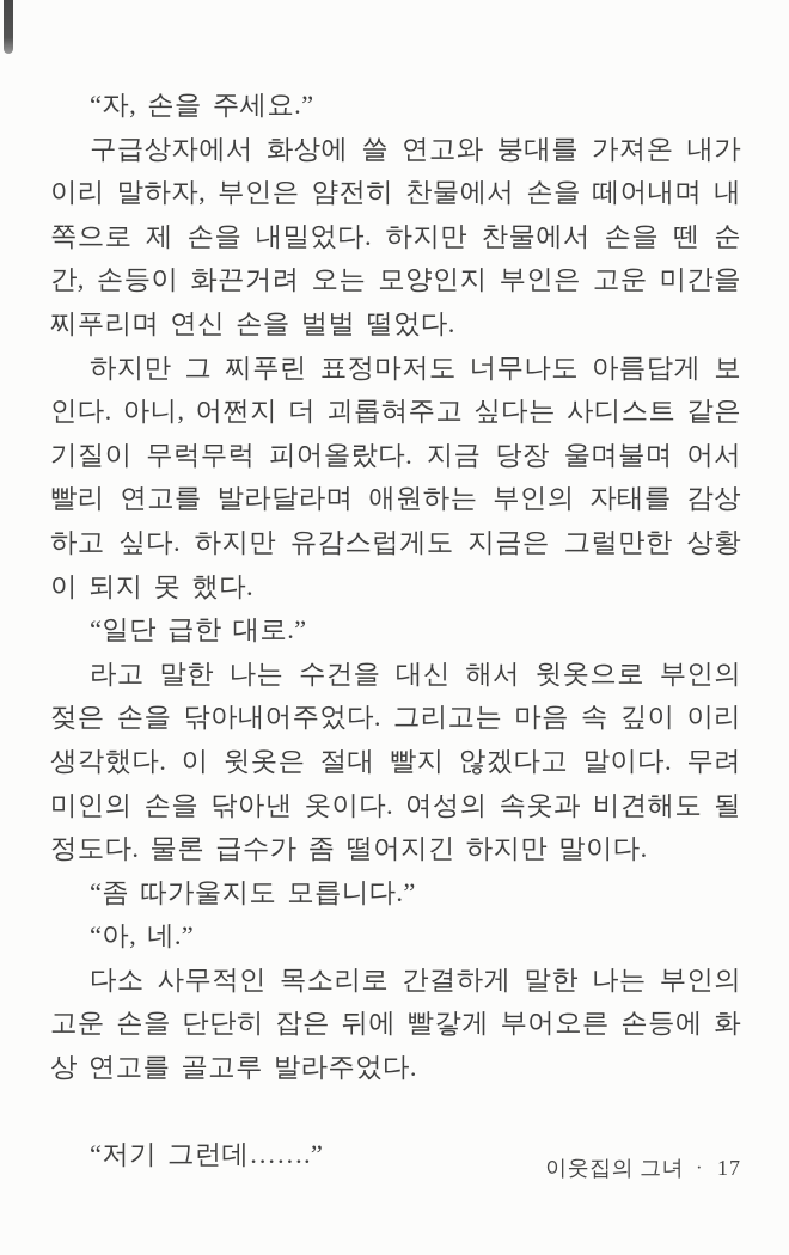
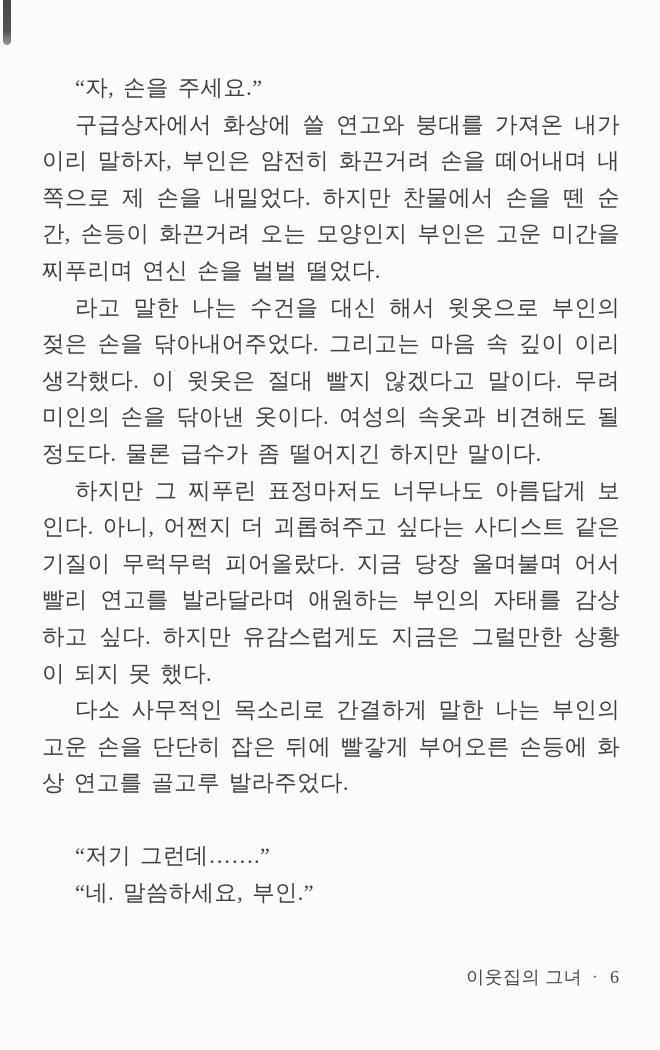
  “자, 손을 주세요.”
- 구급상자에서 화상에 쓸 연고와 붕대를 가져온 내가 이리 말하자, 부인은 얌전히 찬물에서 손을 떼어내며 내 쪽으로 제 손을 내밀었다. 하지만 찬물에서 손을 뗀 순간, 손등이 화끈거려 오는 모양인지 부인은 고운 미간을 찌푸리며 연신 손을 벌벌 떨었다.
+ 구급상자에서 화상에 쓸 연고와 붕대를 가져온 내가 이리 말하자, 부인은 얌전히 화끈거려 손을 떼어내며 내 쪽으로 제 손을 내밀었다. 하지만 찬물에서 손을 뗀 순간, 손등이 화끈거려 오는 모양인지 부인은 고운 미간을 찌푸리며 연신 손을 벌벌 떨었다.
- 하지만 그 찌푸린 표정마저도 너무나도 아름답게 보인다. 아니, 어쩐지 더 괴롭혀주고 싶다는 사디스트 같은 기질이 무럭무럭 피어올랐다. 지금 당장 울며불며 어서 빨리 연고를 발라달라며 애원하는 부인의 자태를 감상하고 싶다. 하지만 유감스럽게도 지금은 그럴만한 상황이 되지 못 했다.
+ 라고 말한 나는 수건을 대신 해서 윗옷으로 부인의 젖은 손을 닦아내어주었다. 그리고는 마음 속 깊이 이리 생각했다. 이 윗옷은 절대 빨지 않겠다고 말이다. 무려 미인의 손을 닦아낸 옷이다. 여성의 속옷과 비견해도 될 정도다. 물론 급수가 좀 떨어지긴 하지만 말이다.
- “일단 급한 대로.”
- 라고 말한 나는 수건을 대신 해서 윗옷으로 부인의 젖은 손을 닦아내어주었다. 그리고는 마음 속 깊이 이리 생각했다. 이 윗옷은 절대 빨지 않겠다고 말이다. 무려 미인의 손을 닦아낸 옷이다. 여성의 속옷과 비견해도 될 정도다. 물론 급수가 좀 떨어지긴 하지만 말이다.
+ 하지만 그 찌푸린 표정마저도 너무나도 아름답게 보인다. 아니, 어쩐지 더 괴롭혀주고 싶다는 사디스트 같은 기질이 무럭무럭 피어올랐다. 지금 당장 울며불며 어서 빨리 연고를 발라달라며 애원하는 부인의 자태를 감상하고 싶다. 하지만 유감스럽게도 지금은 그럴만한 상황이 되지 못 했다.
- “좀 따가울지도 모릅니다.”
- “아, 네.”
  다소 사무적인 목소리로 간결하게 말한 나는 부인의 고운 손을 단단히 잡은 뒤에 빨갛게 부어오른 손등에 화상 연고를 골고루 발라주었다.
  “저기 그런데…….”
+ “네. 말씀하세요, 부인.”
- 이웃집의 그녀 · 17
+ 이웃집의 그녀 · 6
